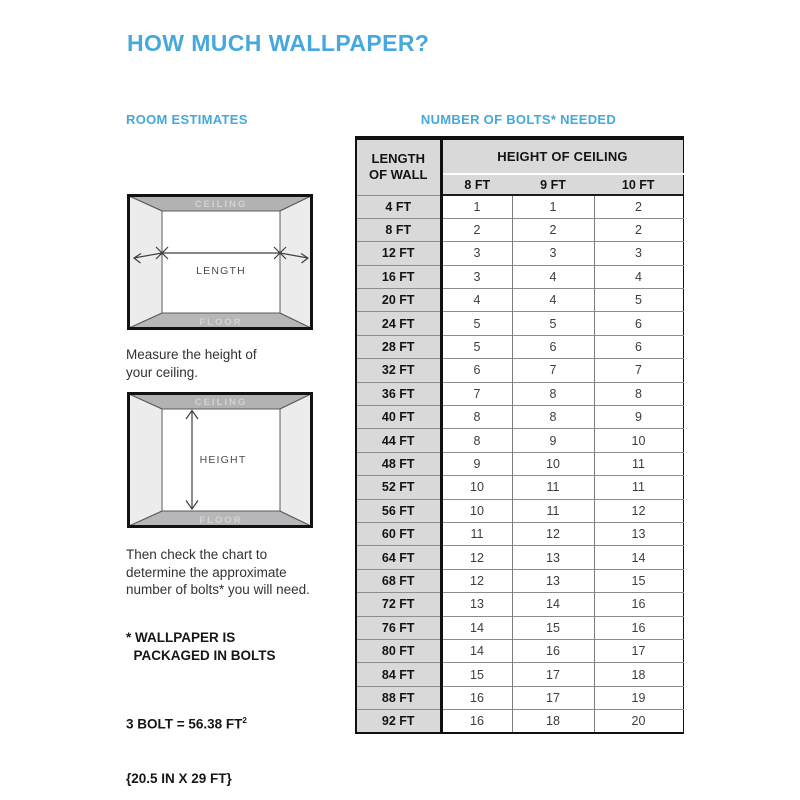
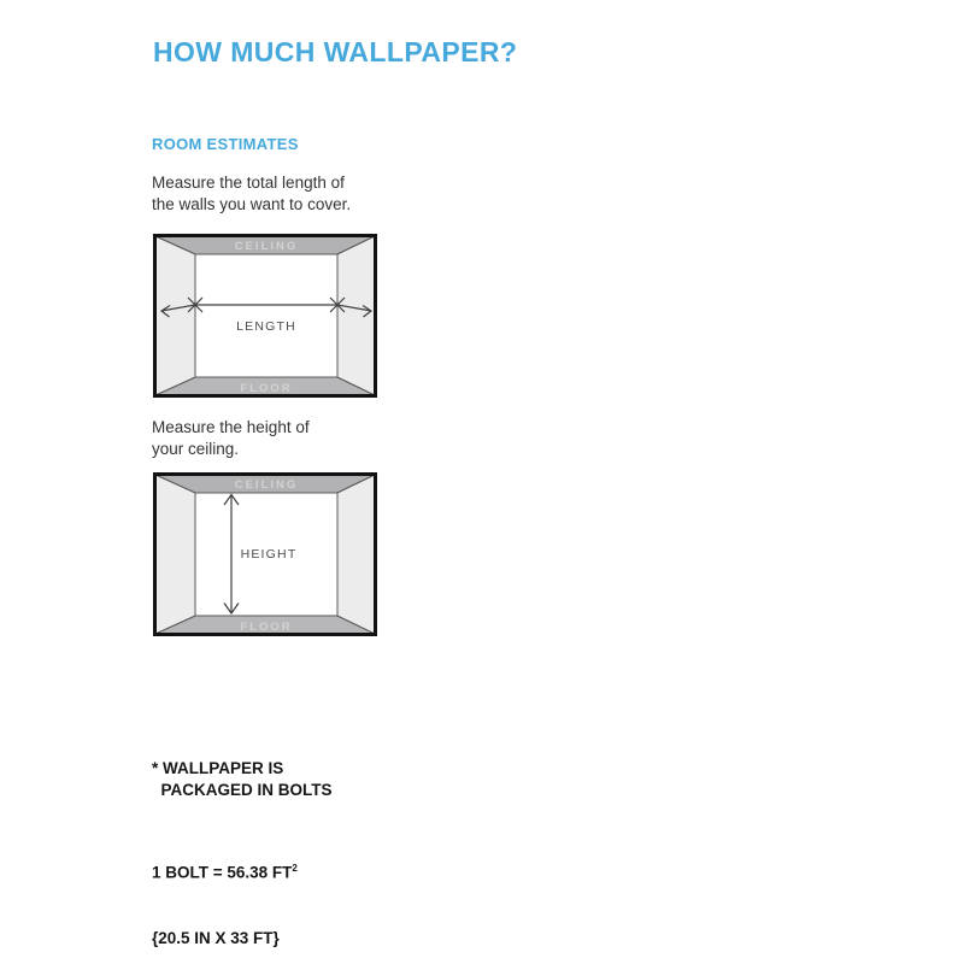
  HOW MUCH WALLPAPER?
  ROOM ESTIMATES
+ Measure the total length of
+ the walls you want to cover.
  CEILING
  FLOOR
  LENGTH
  Measure the height of
  your ceiling.
  CEILING
  FLOOR
  HEIGHT
- Then check the chart to
- determine the approximate
- number of bolts* you will need.
  * WALLPAPER IS
  PACKAGED IN BOLTS
- 3 BOLT = 56.38 FT2
+ 1 BOLT = 56.38 FT2
- {20.5 IN X 29 FT}
+ {20.5 IN X 33 FT}
- NUMBER OF BOLTS* NEEDED
- LENGTH OF WALL	HEIGHT OF CEILING
- 8 FT	9 FT	10 FT
- 4 FT	1	1	2
- 8 FT	2	2	2
- 12 FT	3	3	3
- 16 FT	3	4	4
- 20 FT	4	4	5
- 24 FT	5	5	6
- 28 FT	5	6	6
- 32 FT	6	7	7
- 36 FT	7	8	8
- 40 FT	8	8	9
- 44 FT	8	9	10
- 48 FT	9	10	11
- 52 FT	10	11	11
- 56 FT	10	11	12
- 60 FT	11	12	13
- 64 FT	12	13	14
- 68 FT	12	13	15
- 72 FT	13	14	16
- 76 FT	14	15	16
- 80 FT	14	16	17
- 84 FT	15	17	18
- 88 FT	16	17	19
- 92 FT	16	18	20
